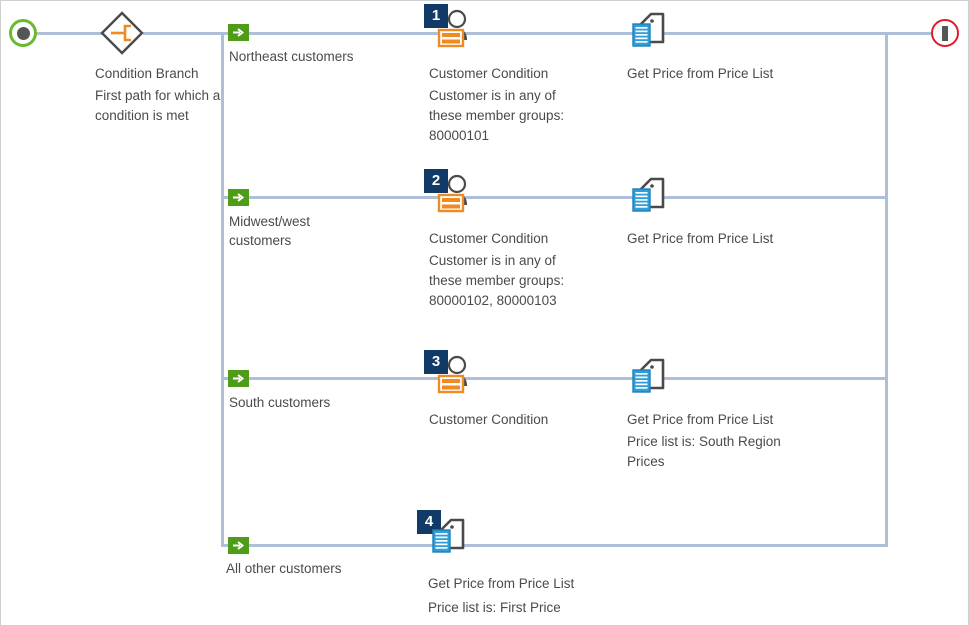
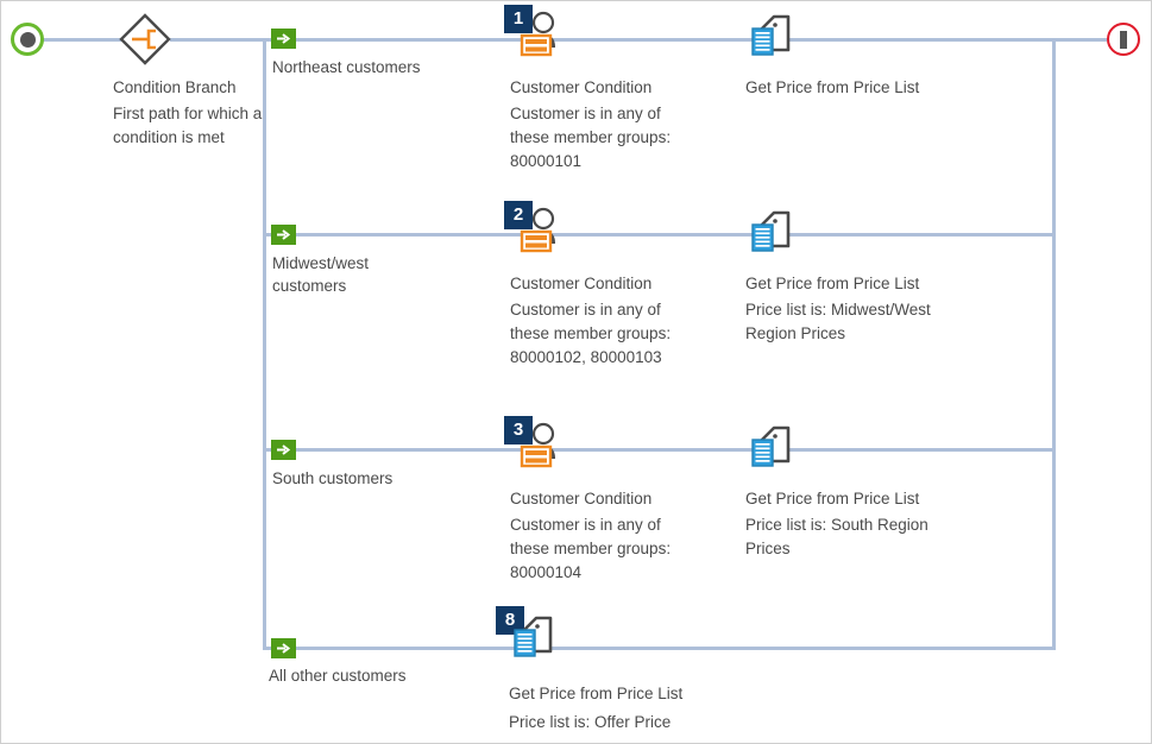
  Condition Branch
  First path for which a condition is met
  Northeast customers
  1
  Customer Condition
  Customer is in any of these member groups: 80000101
  Get Price from Price List
  Midwest/west customers
  2
  Customer Condition
  Customer is in any of these member groups: 80000102, 80000103
  Get Price from Price List
+ Price list is: Midwest/West Region Prices
  South customers
  3
  Customer Condition
+ Customer is in any of these member groups: 80000104
  Get Price from Price List
  Price list is: South Region Prices
  All other customers
- 4
+ 8
  Get Price from Price List
- Price list is: First Price
+ Price list is: Offer Price
